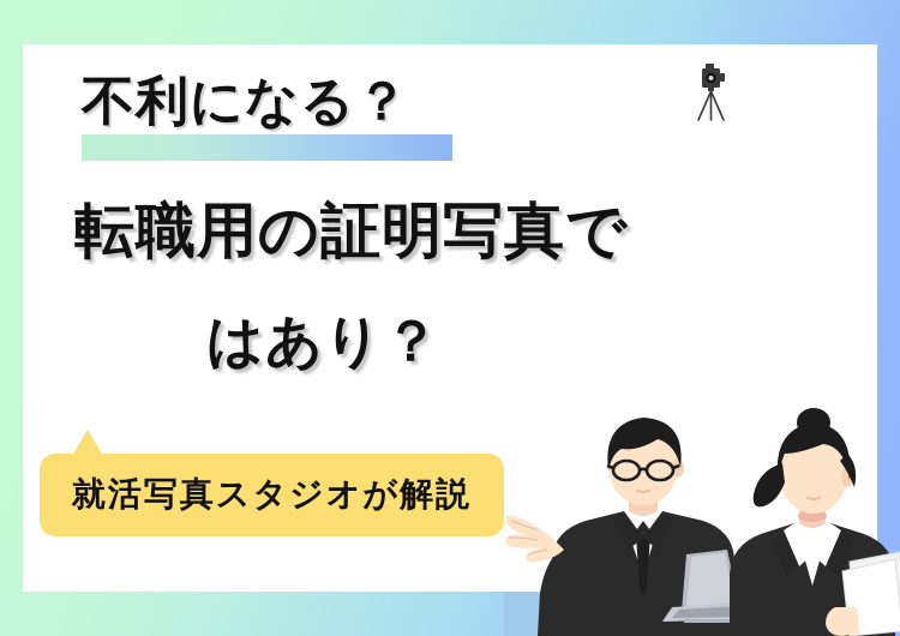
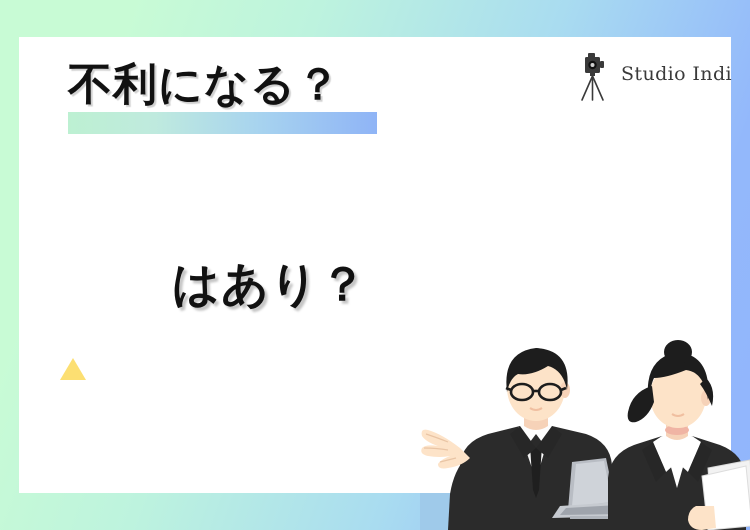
+ Studio Indi
  不利になる？
- 転職用の証明写真で
  はあり？
- 就活写真スタジオが解説
